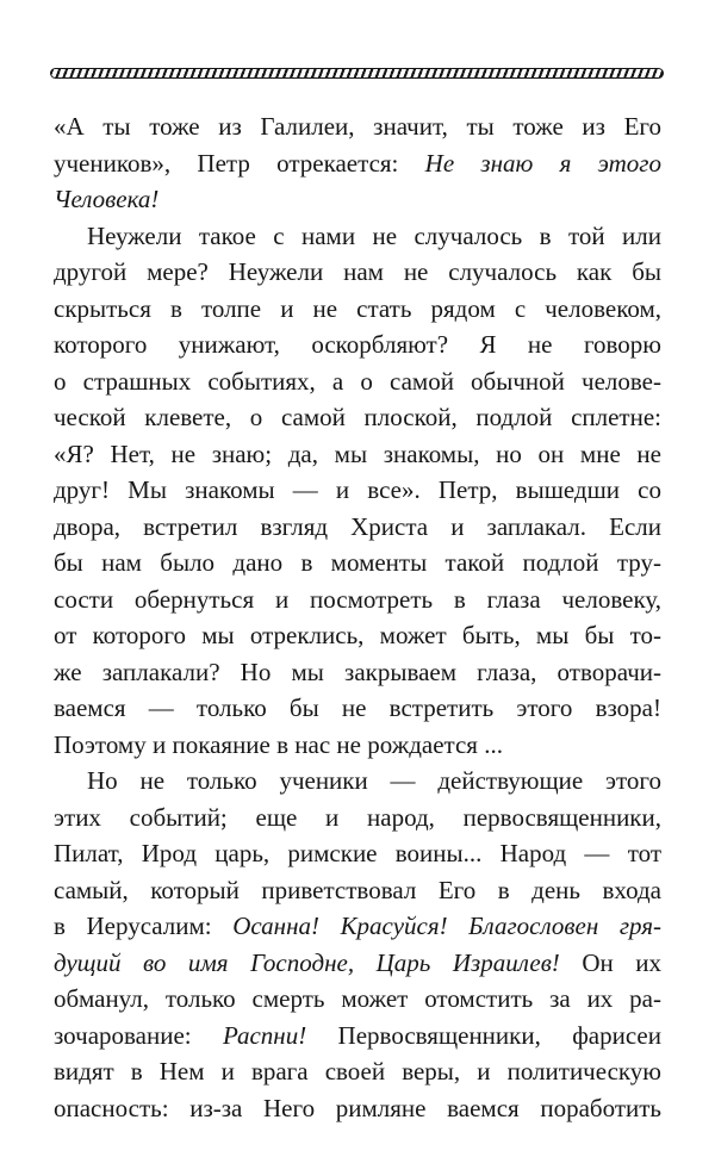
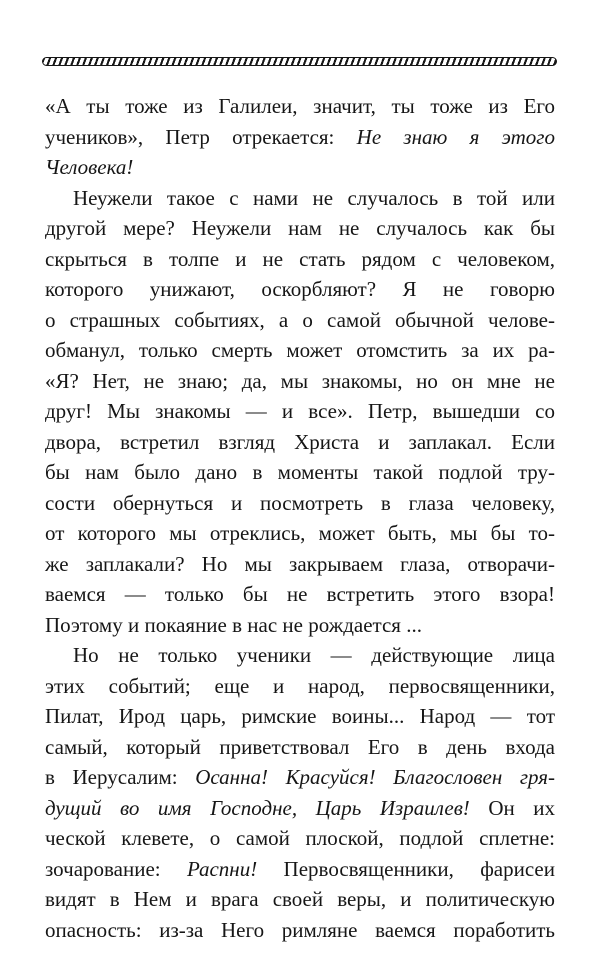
  «А ты тоже из Галилеи, значит, ты тоже из Его
  учеников», Петр отрекается: Не знаю я этого
  Человека!
  Неужели такое с нами не случалось в той или
  другой мере? Неужели нам не случалось как бы
  скрыться в толпе и не стать рядом с человеком,
  которого унижают, оскорбляют? Я не говорю
  о страшных событиях, а о самой обычной челове-
- ческой клевете, о самой плоской, подлой сплетне:
+ обманул, только смерть может отомстить за их ра-
  «Я? Нет, не знаю; да, мы знакомы, но он мне не
  друг! Мы знакомы — и все». Петр, вышедши со
  двора, встретил взгляд Христа и заплакал. Если
  бы нам было дано в моменты такой подлой тру-
  сости обернуться и посмотреть в глаза человеку,
  от которого мы отреклись, может быть, мы бы то-
  же заплакали? Но мы закрываем глаза, отворачи-
  ваемся — только бы не встретить этого взора!
  Поэтому и покаяние в нас не рождается ...
- Но не только ученики — действующие этого
+ Но не только ученики — действующие лица
  этих событий; еще и народ, первосвященники,
  Пилат, Ирод царь, римские воины... Народ — тот
  самый, который приветствовал Его в день входа
  в Иерусалим: Осанна! Красуйся! Благословен гря-
  дущий во имя Господне, Царь Израилев! Он их
- обманул, только смерть может отомстить за их ра-
+ ческой клевете, о самой плоской, подлой сплетне:
  зочарование: Распни! Первосвященники, фарисеи
  видят в Нем и врага своей веры, и политическую
  опасность: из-за Него римляне ваемся поработить
